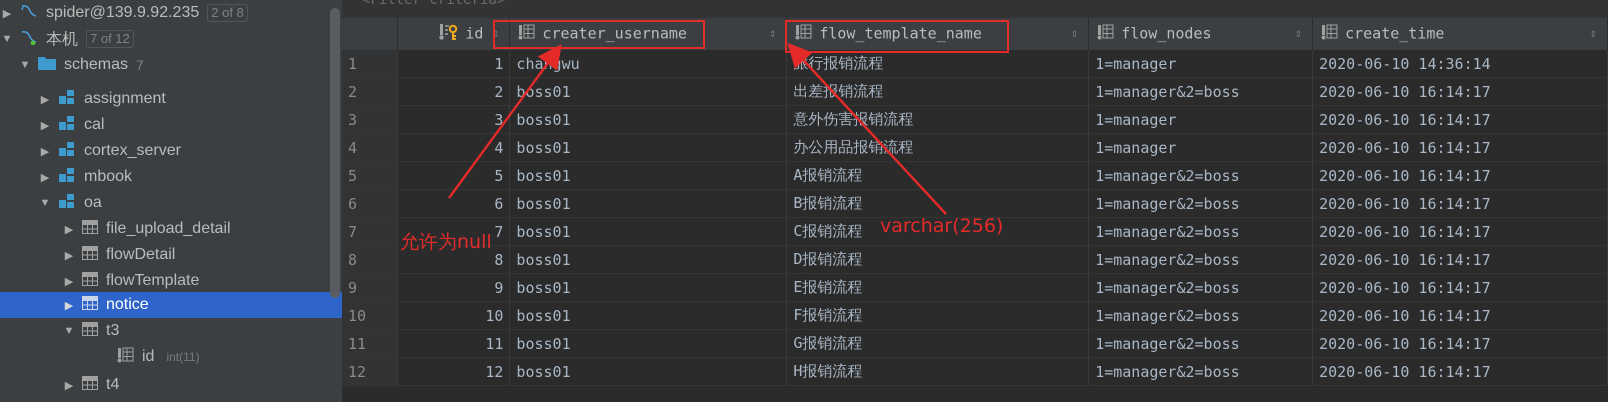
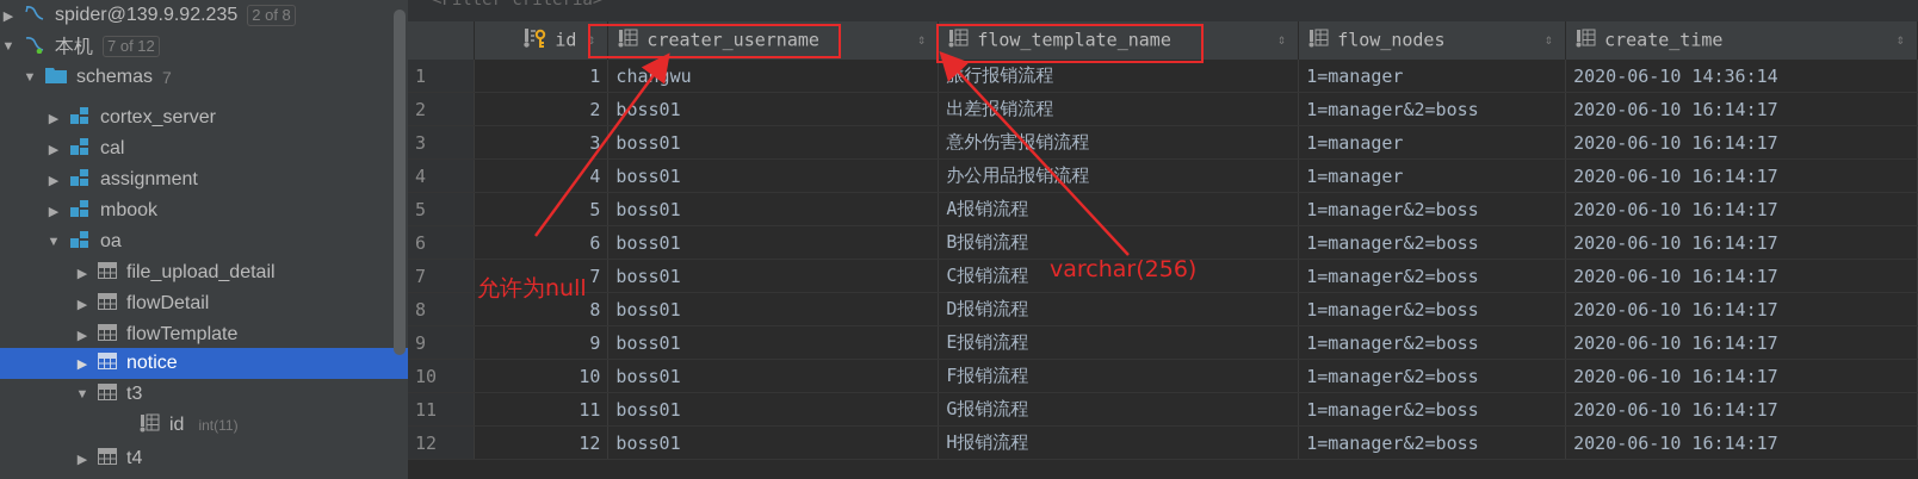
  ▶
  spider@139.9.92.235
  2 of 8
  ▼
  本机
  7 of 12
  ▼
  schemas
  7
  ▶
- assignment
+ cortex_server
  ▶
  cal
  ▶
- cortex_server
+ assignment
  ▶
  mbook
  ▼
  oa
  ▶
  file_upload_detail
  ▶
  flowDetail
  ▶
  flowTemplate
  ▶
  notice
  ▼
  t3
  id
  int(11)
  ▶
  t4
  <Filter criteria>
  	id ⇕	creater_username ⇕	flow_template_name ⇕	flow_nodes ⇕	create_time ⇕
  1	1	chagwu	旅行报销流程	1=manager	2020-06-10 14:36:14
  2	2	boss01	出差销流程	1=manager&2=boss	2020-06-10 16:14:17
  3	3	boss01	意外伤害报销流程	1=manager	2020-06-10 16:14:17
  4	4	boss01	办公用品报销流程	1=manager	2020-06-10 16:14:17
  5	5	boss01	A报销流程	1=manager&2=boss	2020-06-10 16:14:17
  6	6	boss01	B报销流程	1=manager&2=boss	2020-06-10 16:14:17
  7	7	boss01	C报销流程	1=manager&2=boss	2020-06-10 16:14:17
  8	8	boss01	D报销流程	1=manager&2=boss	2020-06-10 16:14:17
  9	9	boss01	E报销流程	1=manager&2=boss	2020-06-10 16:14:17
  10	10	boss01	F报销流程	1=manager&2=boss	2020-06-10 16:14:17
  11	11	boss01	G报销流程	1=manager&2=boss	2020-06-10 16:14:17
  12	12	boss01	H报销流程	1=manager&2=boss	2020-06-10 16:14:17
  允许为null
  varchar(256)
